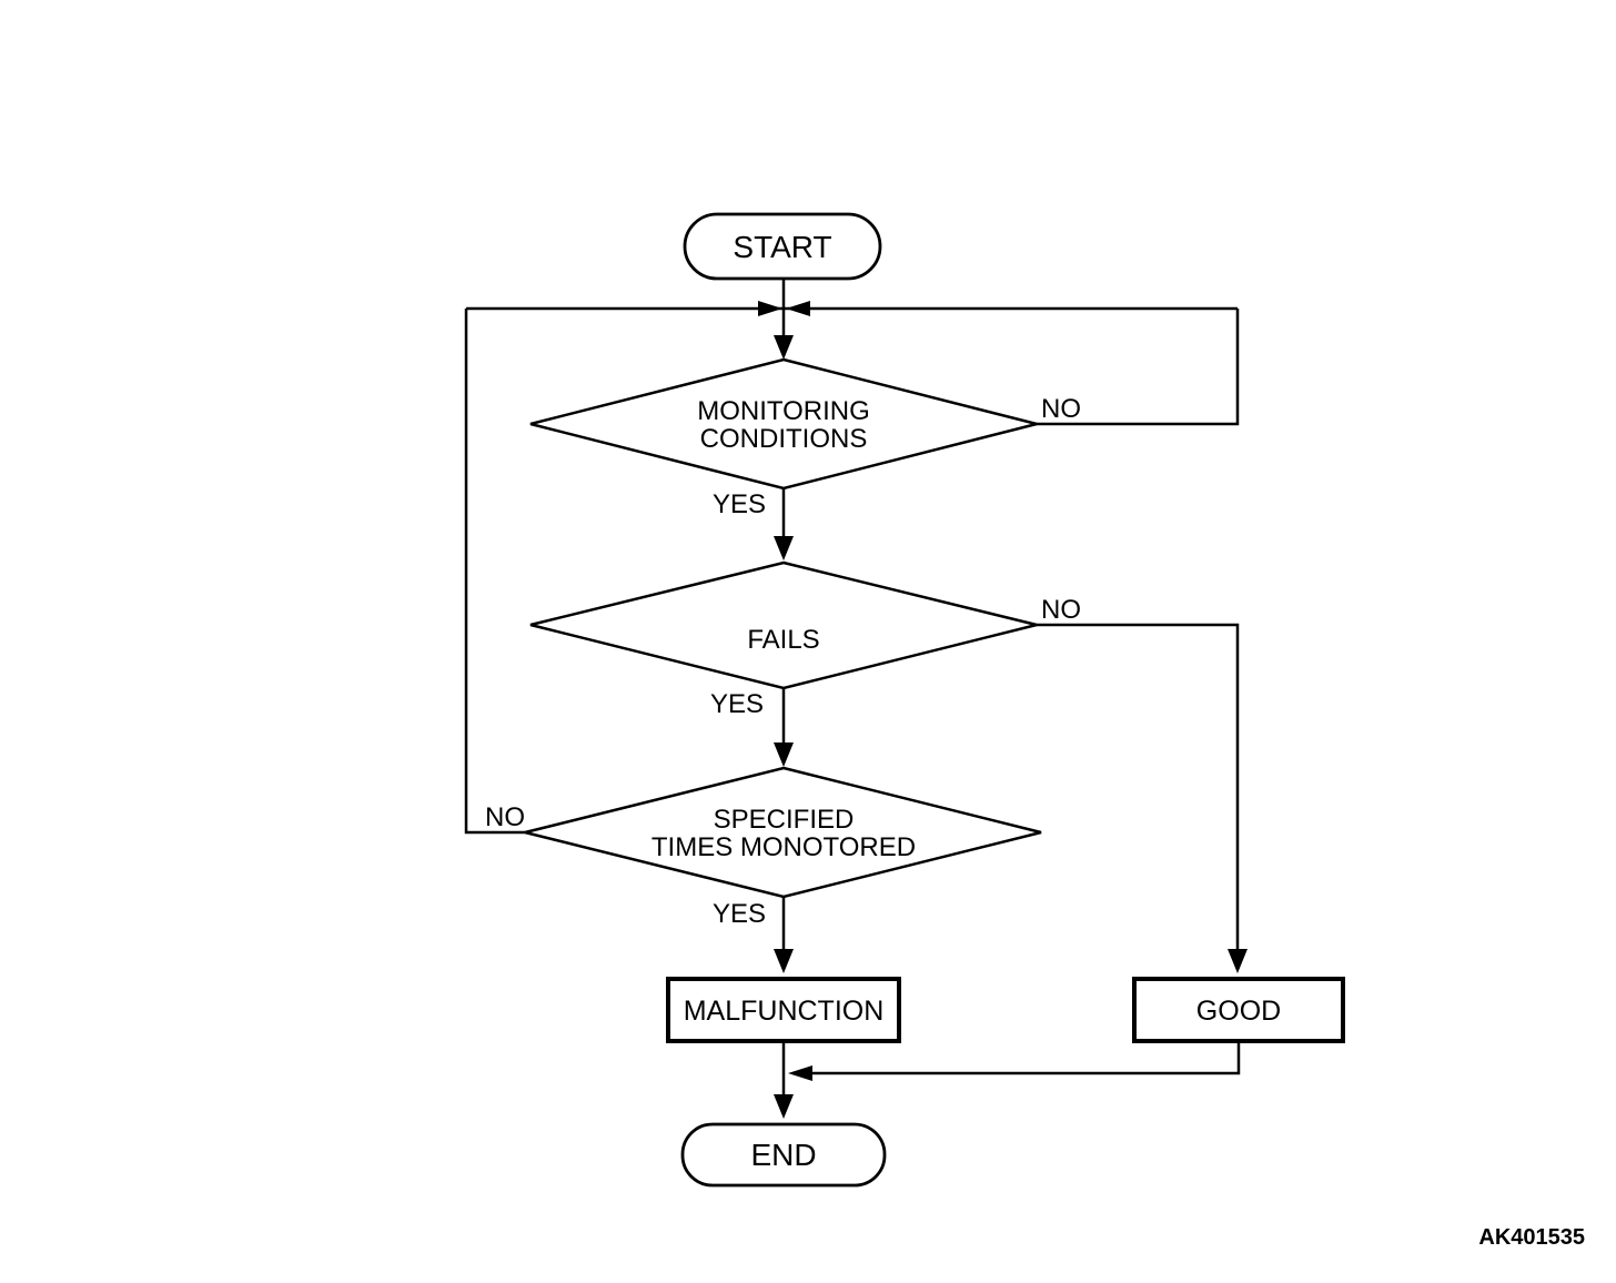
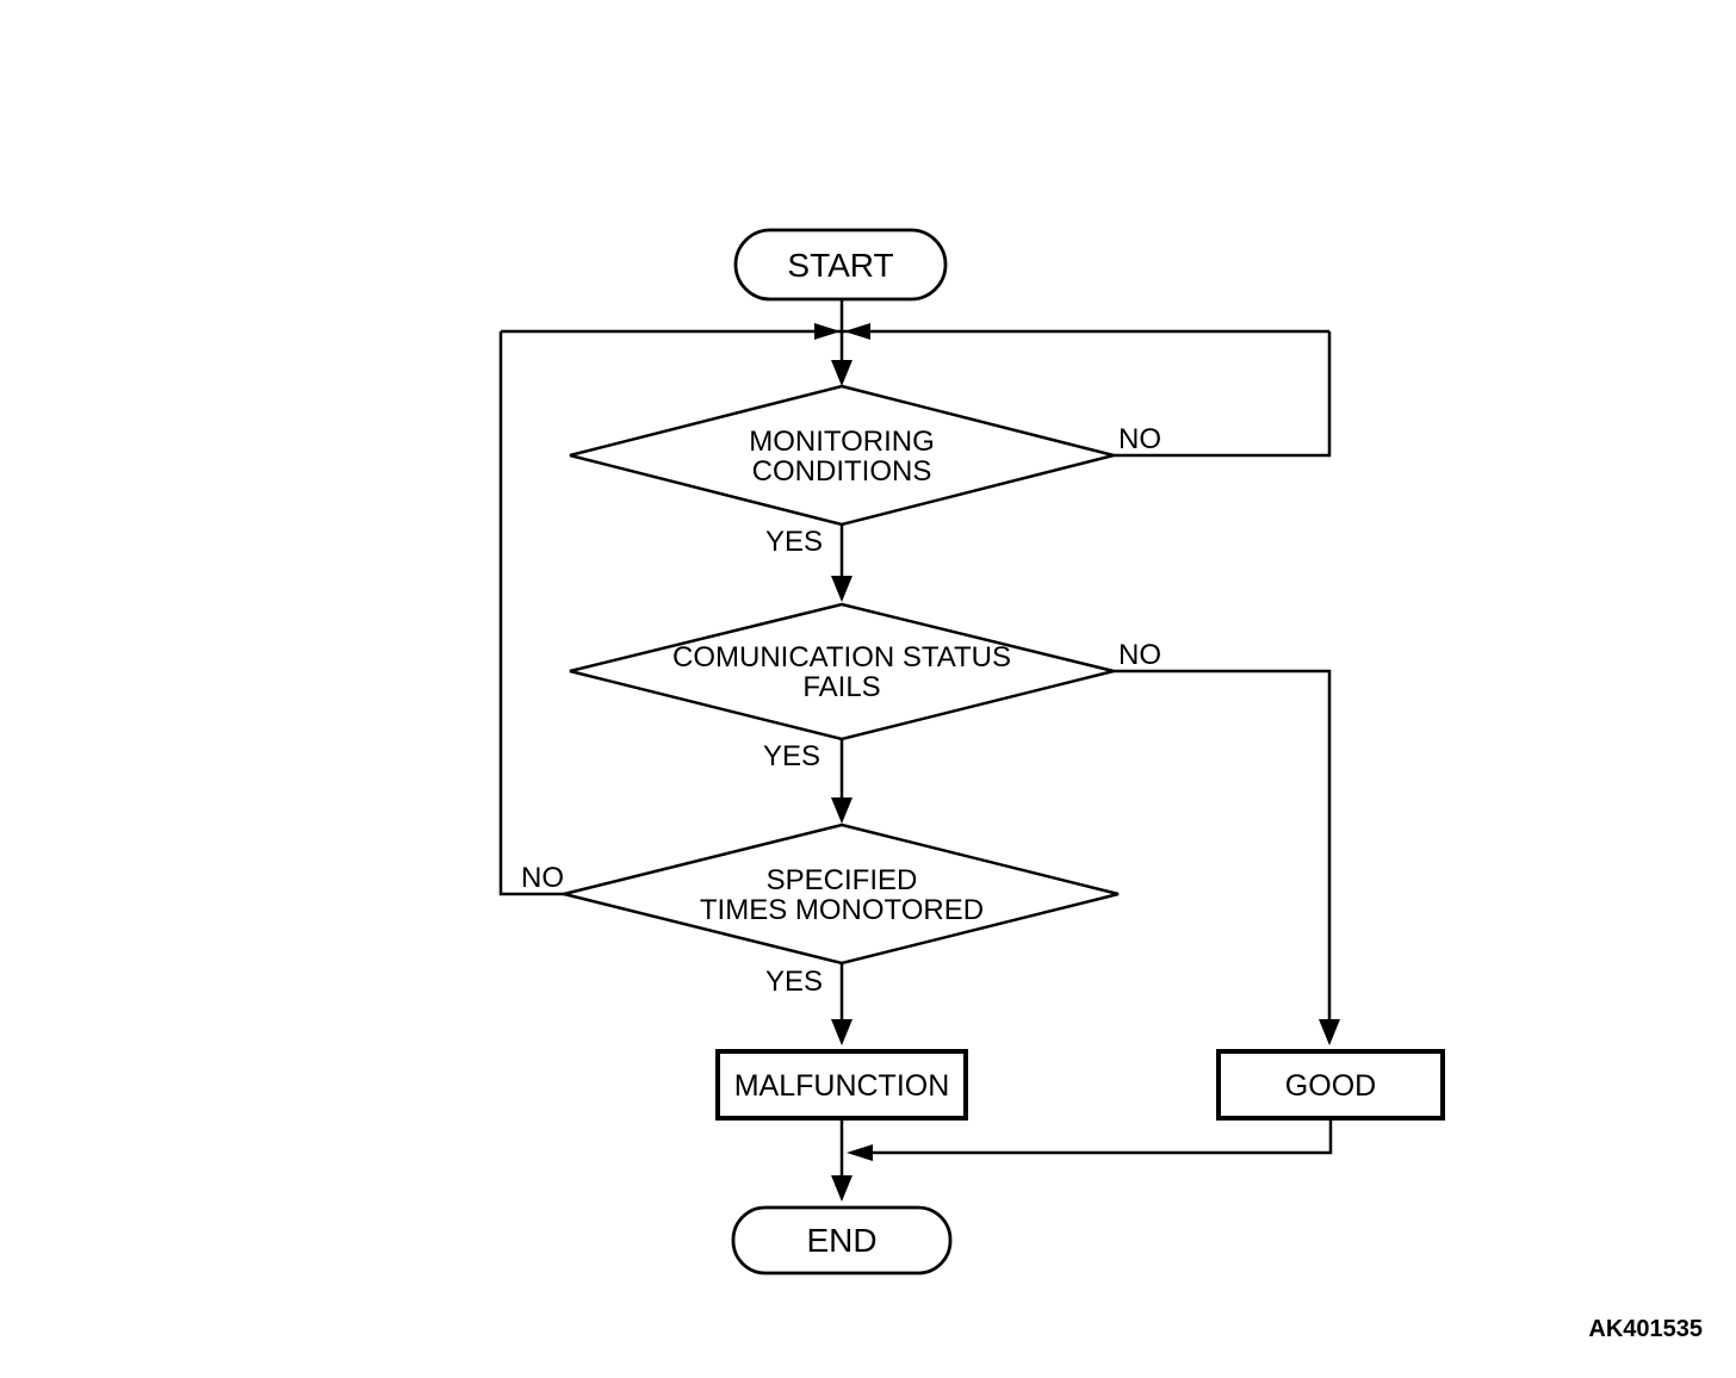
  START
  MONITORING
  CONDITIONS
+ COMUNICATION STATUS
  FAILS
  SPECIFIED
  TIMES MONOTORED
  MALFUNCTION
  GOOD
  END
  NO
  YES
  NO
  YES
  NO
  YES
  AK401535
